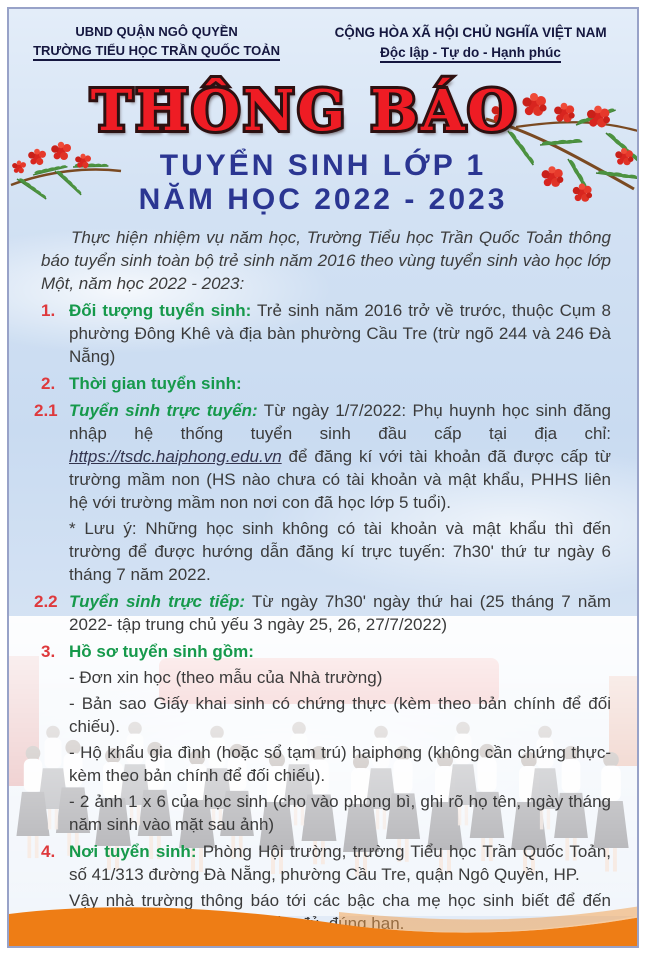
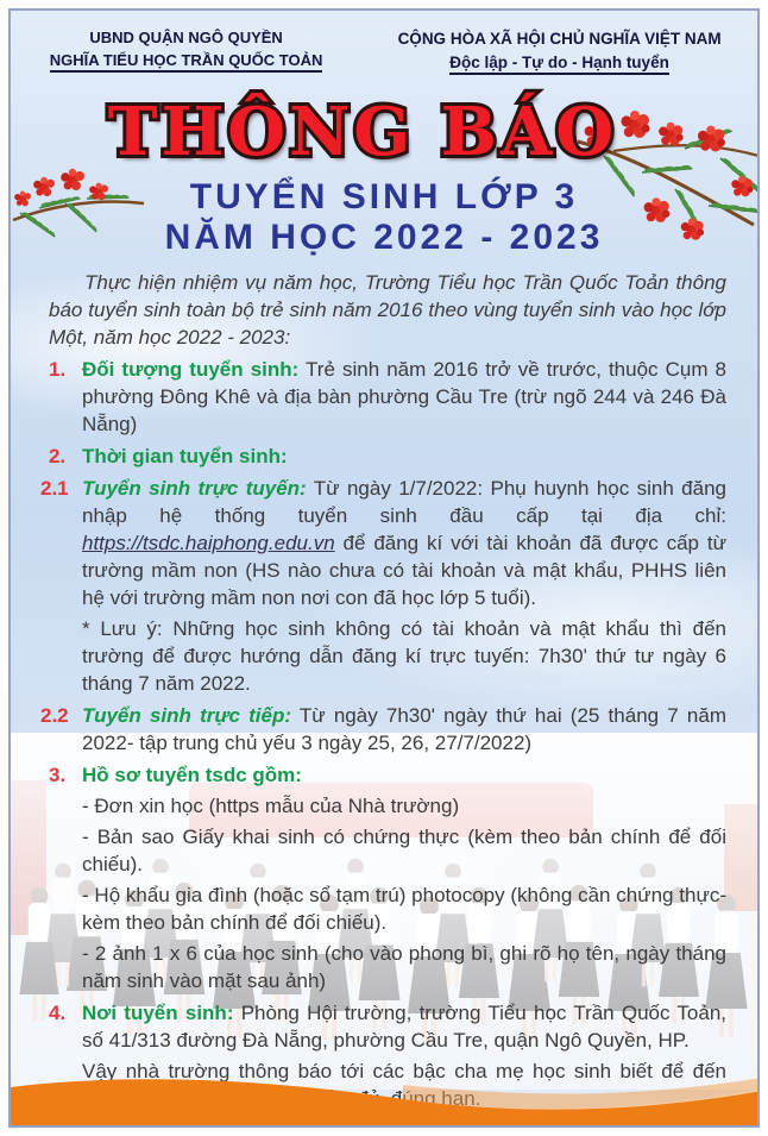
  UBND QUẬN NGÔ QUYỀN
- TRƯỜNG TIỂU HỌC TRẦN QUỐC TOẢN
+ NGHĨA TIỂU HỌC TRẦN QUỐC TOẢN
  CỘNG HÒA XÃ HỘI CHỦ NGHĨA VIỆT NAM
- Độc lập - Tự do - Hạnh phúc
+ Độc lập - Tự do - Hạnh tuyển
  THÔNG BÁO
- TUYỂN SINH LỚP 1
+ TUYỂN SINH LỚP 3
  NĂM HỌC 2022 - 2023
  Thực hiện nhiệm vụ năm học, Trường Tiểu học Trần Quốc Toản thông báo tuyển sinh toàn bộ trẻ sinh năm 2016 theo vùng tuyển sinh vào học lớp Một, năm học 2022 - 2023:
  1.
  Đối tượng tuyển sinh: Trẻ sinh năm 2016 trở về trước, thuộc Cụm 8 phường Đông Khê và địa bàn phường Cầu Tre (trừ ngõ 244 và 246 Đà Nẵng)
  2.
  Thời gian tuyển sinh:
  2.1
  Tuyển sinh trực tuyến: Từ ngày 1/7/2022: Phụ huynh học sinh đăng nhập hệ thống tuyển sinh đầu cấp tại địa chỉ: https://tsdc.haiphong.edu.vn để đăng kí với tài khoản đã được cấp từ trường mầm non (HS nào chưa có tài khoản và mật khẩu, PHHS liên hệ với trường mầm non nơi con đã học lớp 5 tuổi).
  * Lưu ý: Những học sinh không có tài khoản và mật khẩu thì đến trường để được hướng dẫn đăng kí trực tuyến: 7h30' thứ tư ngày 6 tháng 7 năm 2022.
  2.2
  Tuyển sinh trực tiếp: Từ ngày 7h30' ngày thứ hai (25 tháng 7 năm 2022- tập trung chủ yếu 3 ngày 25, 26, 27/7/2022)
  3.
- Hồ sơ tuyển sinh gồm:
+ Hồ sơ tuyển tsdc gồm:
- - Đơn xin học (theo mẫu của Nhà trường)
+ - Đơn xin học (https mẫu của Nhà trường)
  - Bản sao Giấy khai sinh có chứng thực (kèm theo bản chính để đối chiếu).
- - Hộ khẩu gia đình (hoặc sổ tạm trú) haiphong (không cần chứng thực- kèm theo bản chính để đối chiếu).
+ - Hộ khẩu gia đình (hoặc sổ tạm trú) photocopy (không cần chứng thực- kèm theo bản chính để đối chiếu).
  - 2 ảnh 1 x 6 của học sinh (cho vào phong bì, ghi rõ họ tên, ngày tháng năm sinh vào mặt sau ảnh)
  4.
  Nơi tuyển sinh: Phòng Hội trường, trường Tiểu học Trần Quốc Toản, số 41/313 đường Đà Nẵng, phường Cầu Tre, quận Ngô Quyền, HP.
